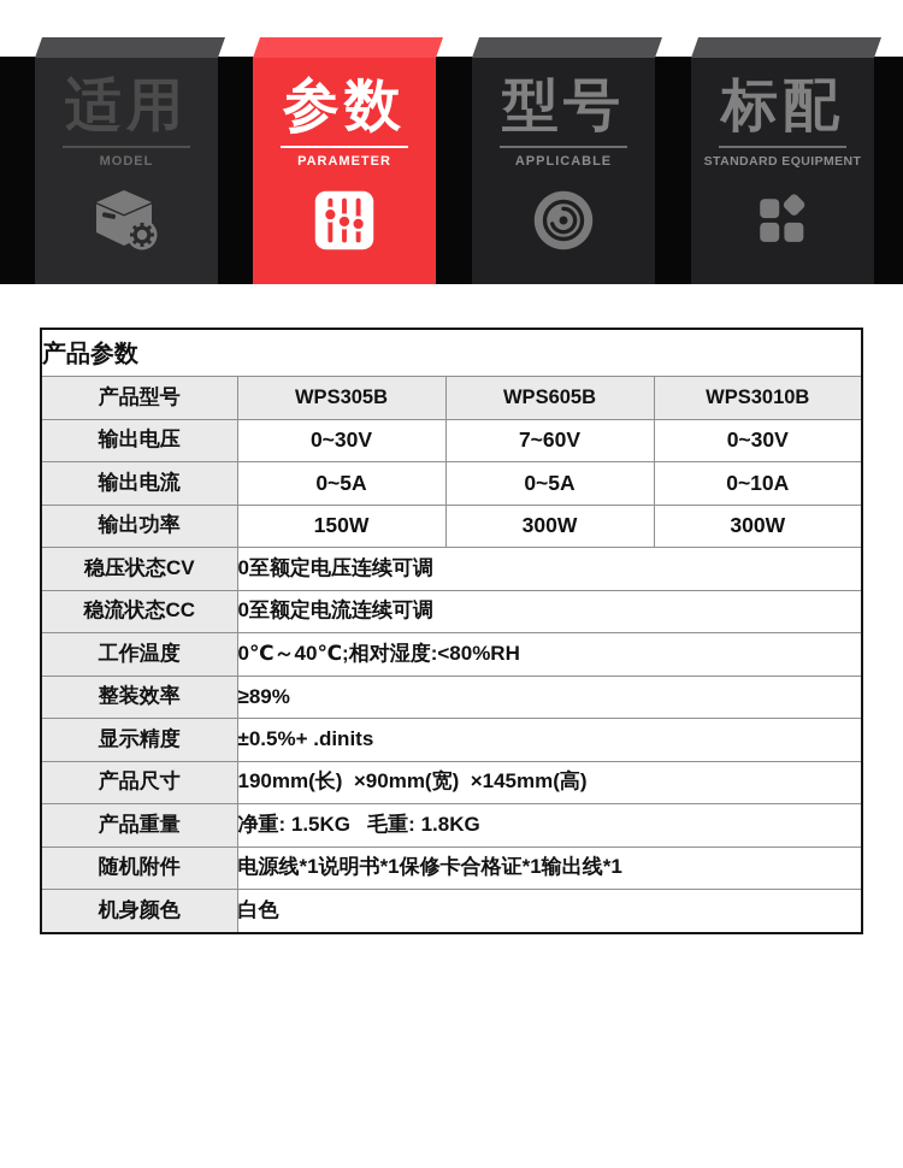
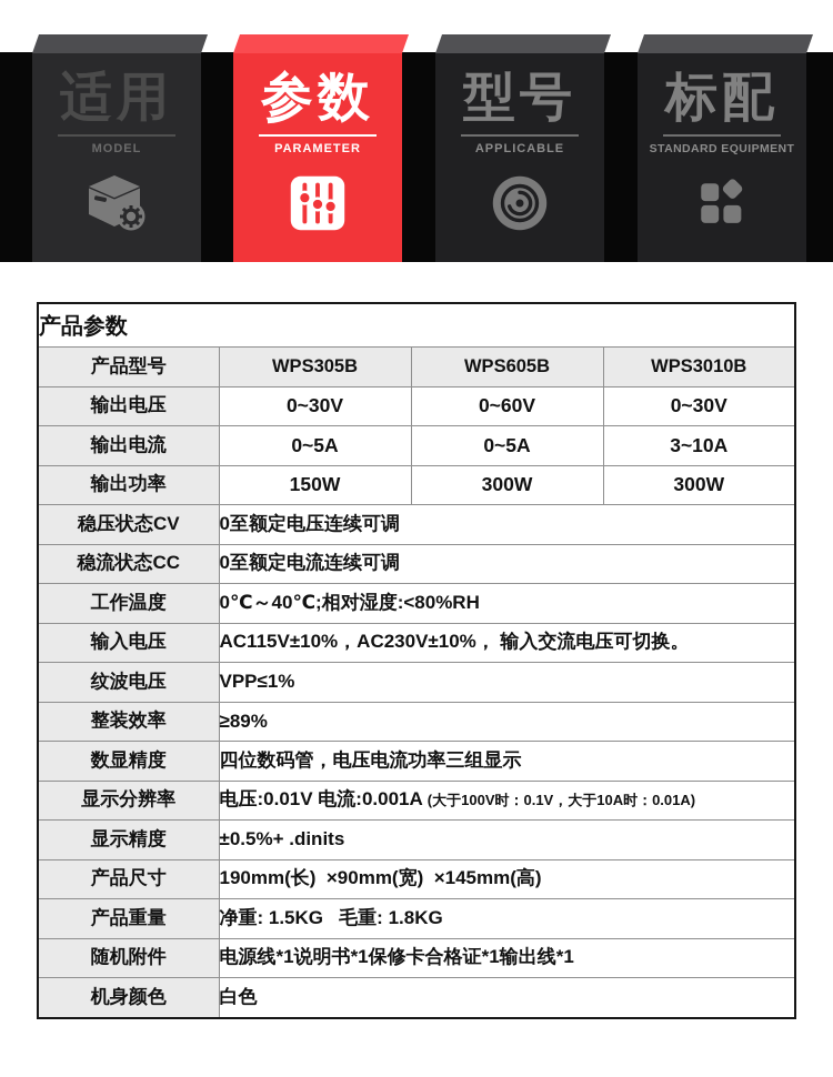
  适用
  MODEL
  参数
  PARAMETER
  型号
  APPLICABLE
  标配
  STANDARD EQUIPMENT
  产品参数
  产品型号	WPS305B	WPS605B	WPS3010B
- 输出电压	0~30V	7~60V	0~30V
+ 输出电压	0~30V	0~60V	0~30V
- 输出电流	0~5A	0~5A	0~10A
+ 输出电流	0~5A	0~5A	3~10A
  输出功率	150W	300W	300W
  稳压状态CV	0至额定电压连续可调
  稳流状态CC	0至额定电流连续可调
  工作温度	0℃～40℃;相对湿度:<80%RH
+ 输入电压	AC115V±10%，AC230V±10%， 输入交流电压可切换。
+ 纹波电压	VPP≤1%
  整装效率	≥89%
+ 数显精度	四位数码管，电压电流功率三组显示
+ 显示分辨率	电压:0.01V 电流:0.001A (大于100V时：0.1V，大于10A时：0.01A)
  显示精度	±0.5%+ .dinits
  产品尺寸	190mm(长) ×90mm(宽) ×145mm(高)
  产品重量	净重: 1.5KG 毛重: 1.8KG
  随机附件	电源线*1说明书*1保修卡合格证*1输出线*1
  机身颜色	白色
